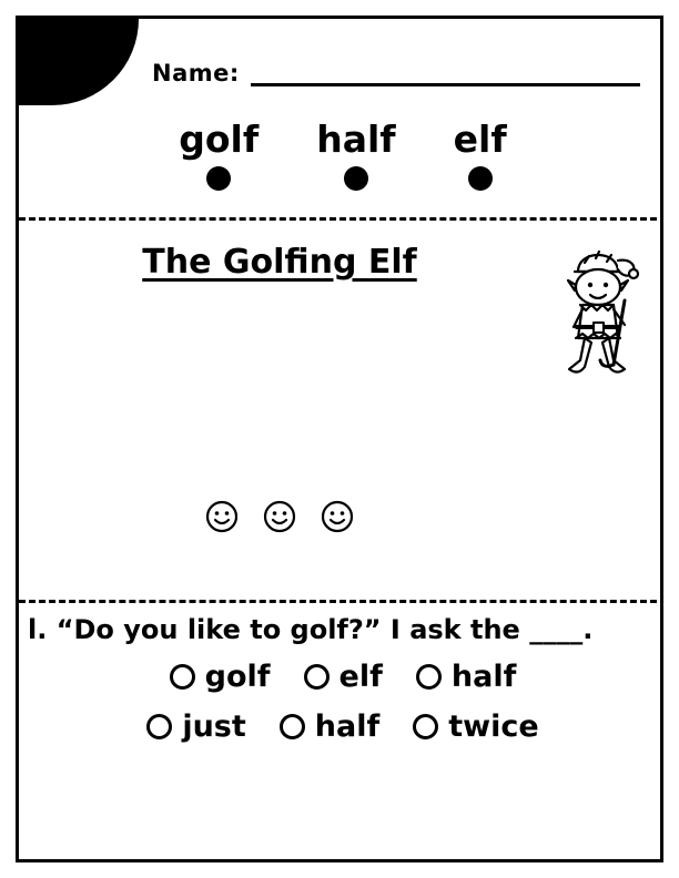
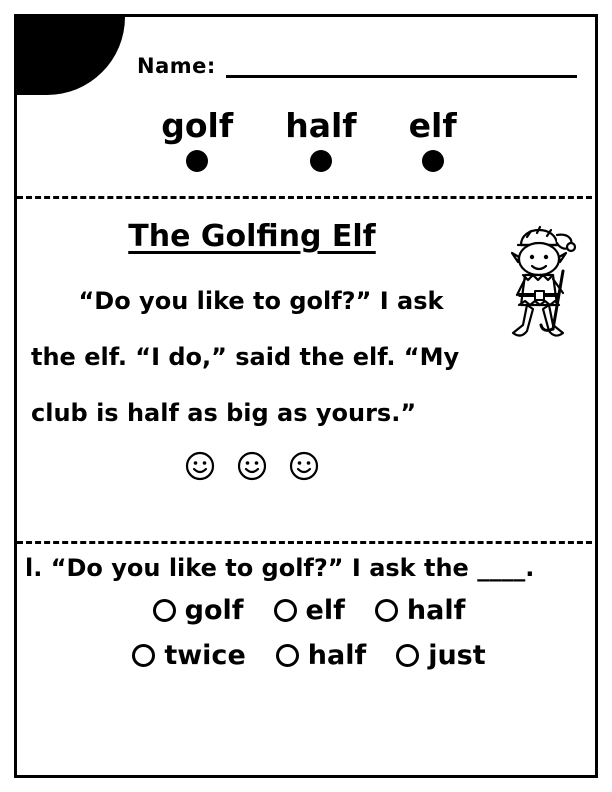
  Name:
  golf
  half
  elf
  The Golfing Elf
+ “Do you like to golf?” I ask
+ the elf. “I do,” said the elf. “My
+ club is half as big as yours.”
  l. “Do you like to golf?” I ask the ____.
  golf
  elf
  half
- just
+ twice
  half
- twice
+ just
